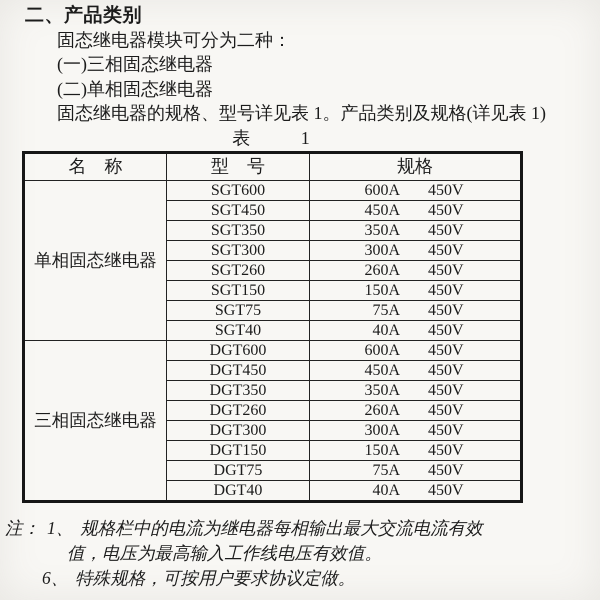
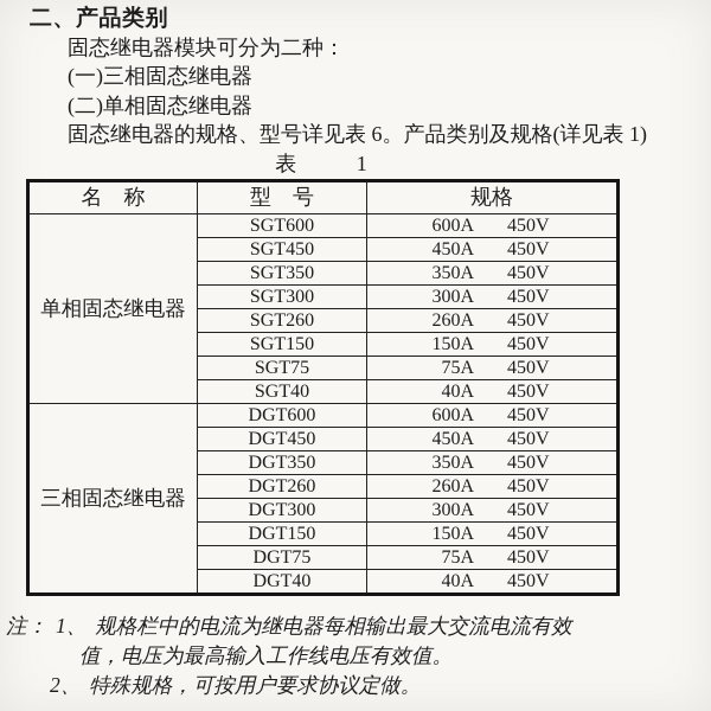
  二、产品类别
  固态继电器模块可分为二种：
  (一)三相固态继电器
  (二)单相固态继电器
- 固态继电器的规格、型号详见表 1。产品类别及规格(详见表 1)
+ 固态继电器的规格、型号详见表 6。产品类别及规格(详见表 1)
  表 1
  名 称	型 号	规格
  单相固态继电器	SGT600	600A 450V
  SGT450	450A 450V
  SGT350	350A 450V
  SGT300	300A 450V
  SGT260	260A 450V
  SGT150	150A 450V
  SGT75	75A 450V
  SGT40	40A 450V
  三相固态继电器	DGT600	600A 450V
  DGT450	450A 450V
  DGT350	350A 450V
  DGT260	260A 450V
  DGT300	300A 450V
  DGT150	150A 450V
  DGT75	75A 450V
  DGT40	40A 450V
  注： 1、 规格栏中的电流为继电器每相输出最大交流电流有效
  值，电压为最高输入工作线电压有效值。
- 6、 特殊规格，可按用户要求协议定做。
+ 2、 特殊规格，可按用户要求协议定做。
